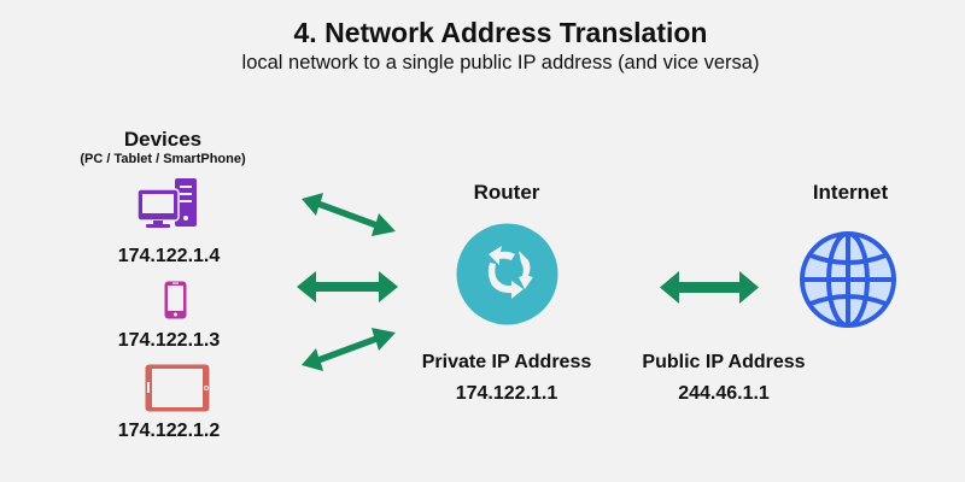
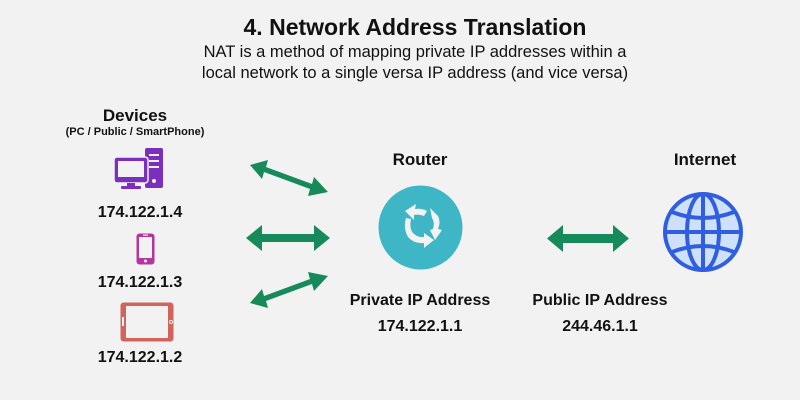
  4. Network Address Translation
+ NAT is a method of mapping private IP addresses within a
- local network to a single public IP address (and vice versa)
+ local network to a single versa IP address (and vice versa)
  Devices
- (PC / Tablet / SmartPhone)
+ (PC / Public / SmartPhone)
  174.122.1.4
  174.122.1.3
  174.122.1.2
  Router
  Private IP Address
  174.122.1.1
  Internet
  Public IP Address
  244.46.1.1
